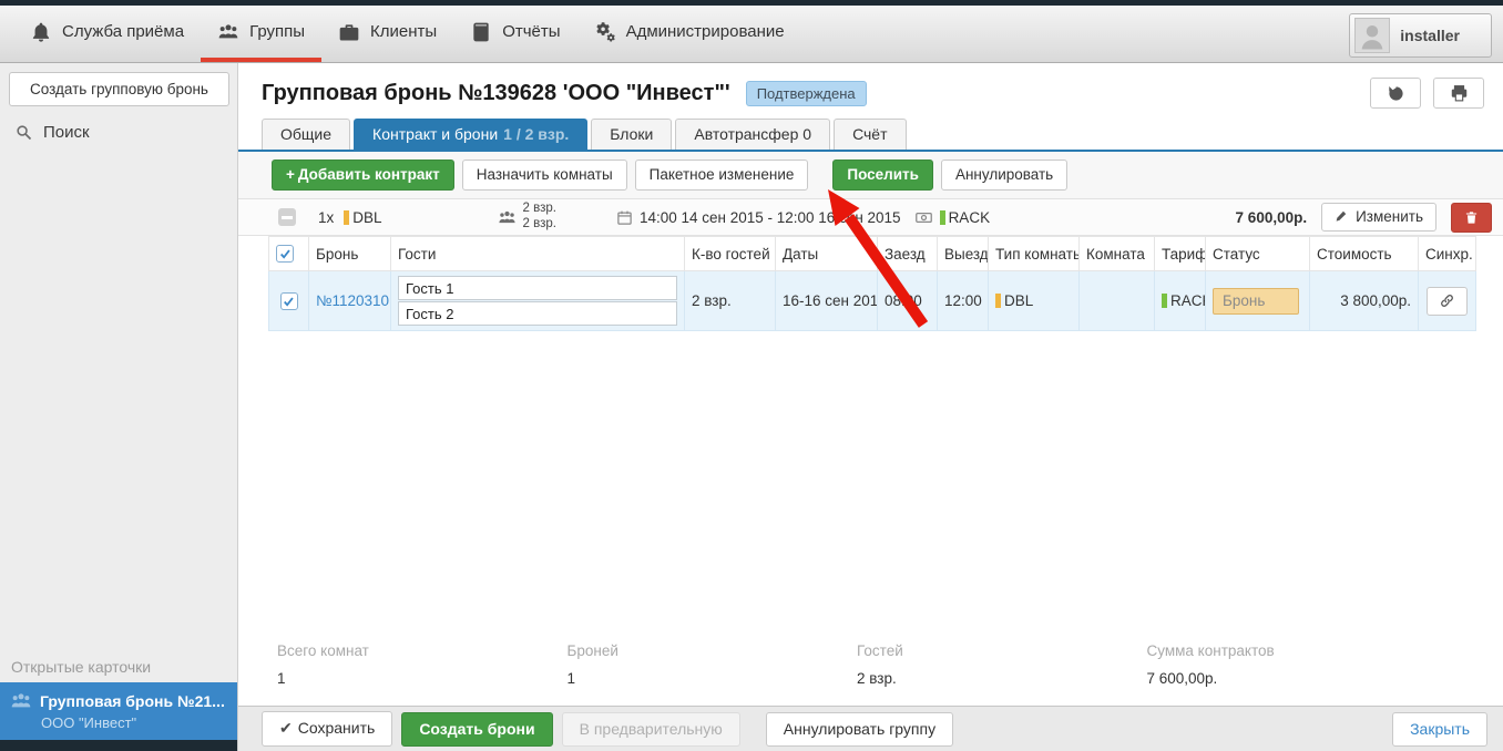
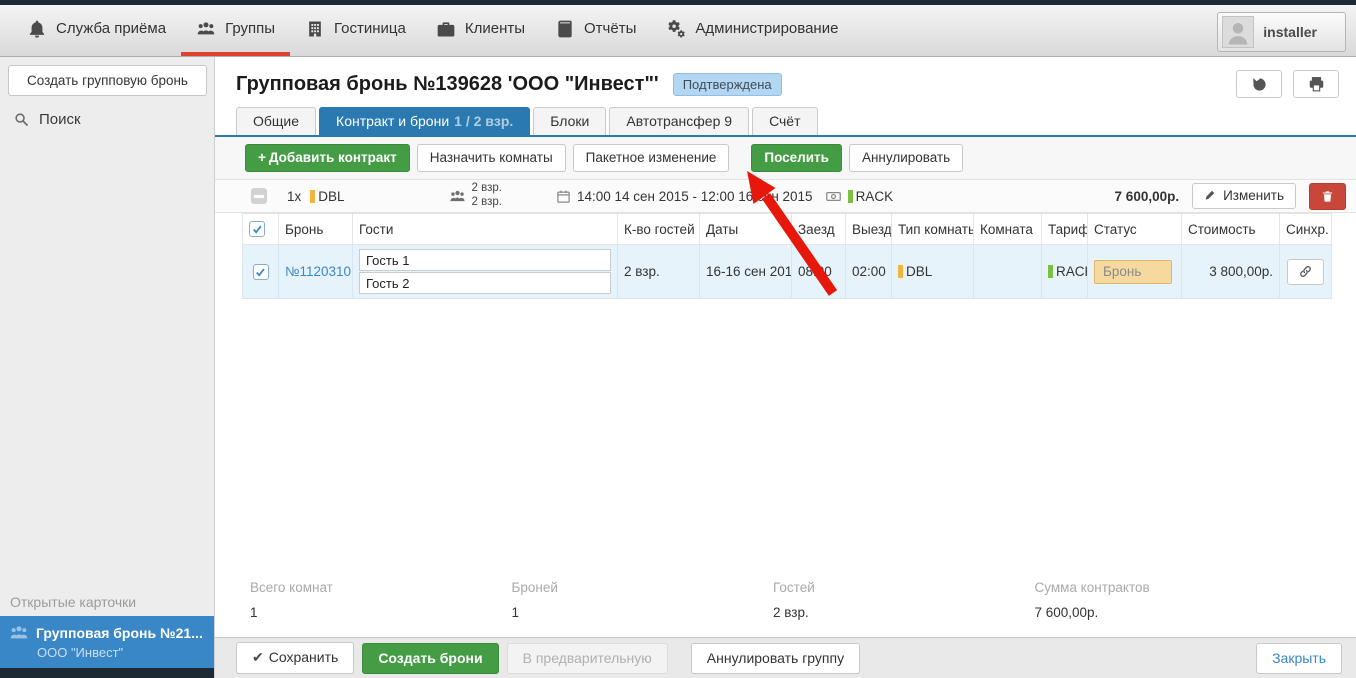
  Служба приёма
  Группы
+ Гостиница
  Клиенты
  Отчёты
  Администрирование
  installer
  Создать групповую бронь
  Поиск
  Открытые карточки
  Групповая бронь №21...
  ООО "Инвест"
  Групповая бронь №139628 'ООО "Инвест"'
  Подтверждена
  Общие
  Контракт и брони 1 / 2 взр.
  Блоки
- Автотрансфер 0
+ Автотрансфер 9
  Счёт
  + Добавить контракт
  Назначить комнаты
  Пакетное изменение
  Поселить
  Аннулировать
  1x
  DBL
  2 взр.
  2 взр.
  14:00 14 сен 2015 - 12:00 16н 2015
  RACK
  7 600,00р.
  Изменить
  	Бронь	Гости	К-во гостей	Даты	Заезд	Выезд	Тип комнаты	Комната	Тариф	Статус	Стоимость	Синхр.
- 	№1120310	Гость 1 Гость 2	2 взр.	16-16 сен 201	080	12:00	DBL		RAC	Бронь	3 800,00р.
+ 	№1120310	Гость 1 Гость 2	2 взр.	16-16 сен 201	080	02:00	DBL		RAC	Бронь	3 800,00р.
  Всего комнат
  1
  Броней
  1
  Гостей
  2 взр.
  Сумма контрактов
  7 600,00р.
  ✔ Сохранить
  Создать брони
  В предварительную
  Аннулировать группу
  Закрыть
